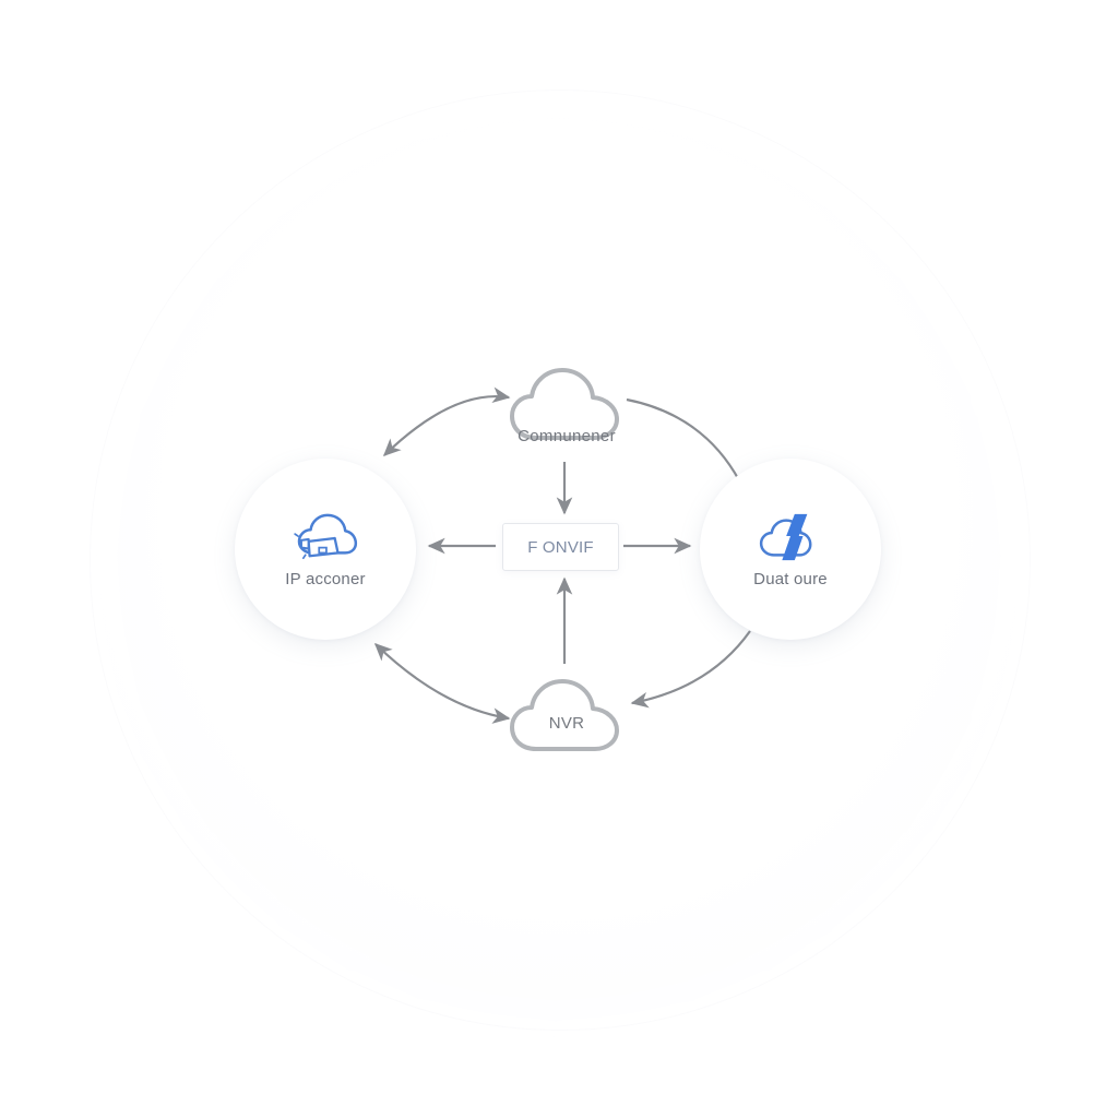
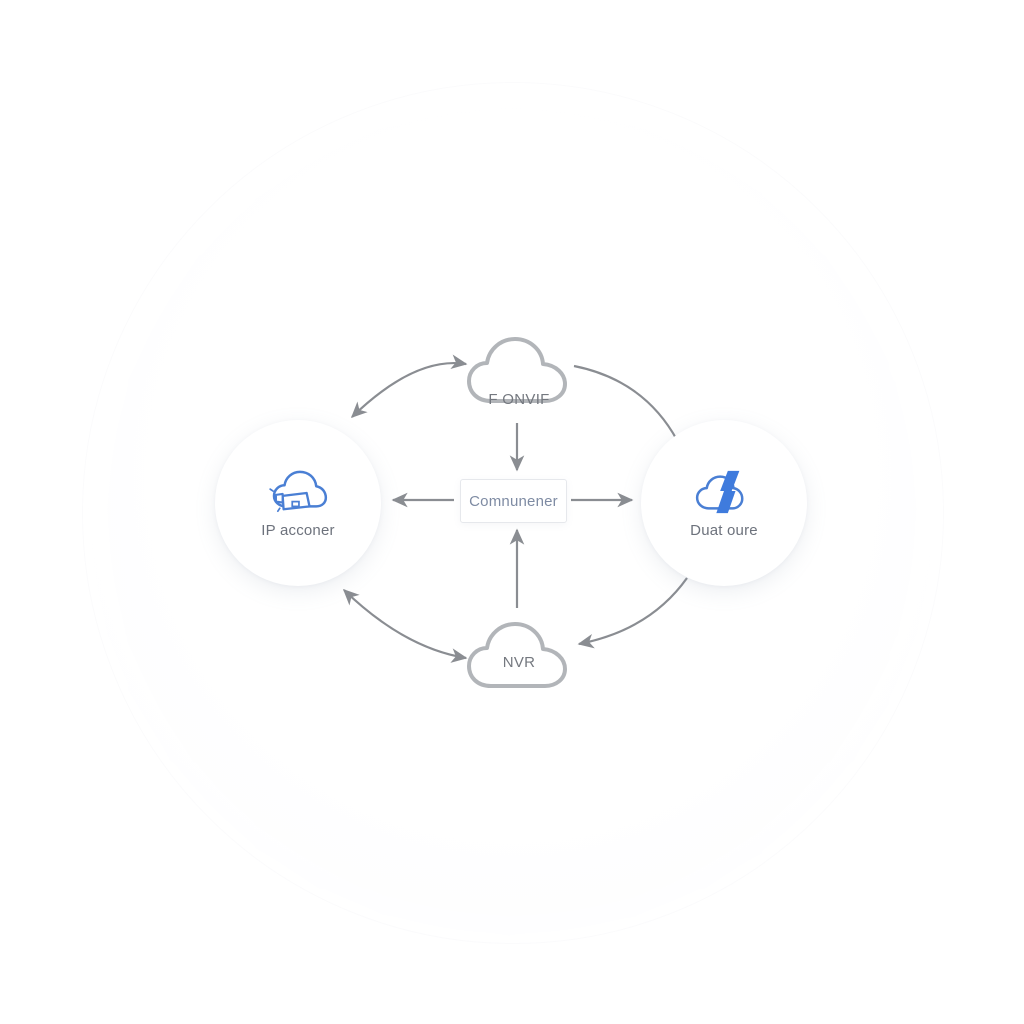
- Comnunener
+ F ONVIF
  IP acconer
- F ONVIF
+ Comnunener
  Duat oure
  NVR
